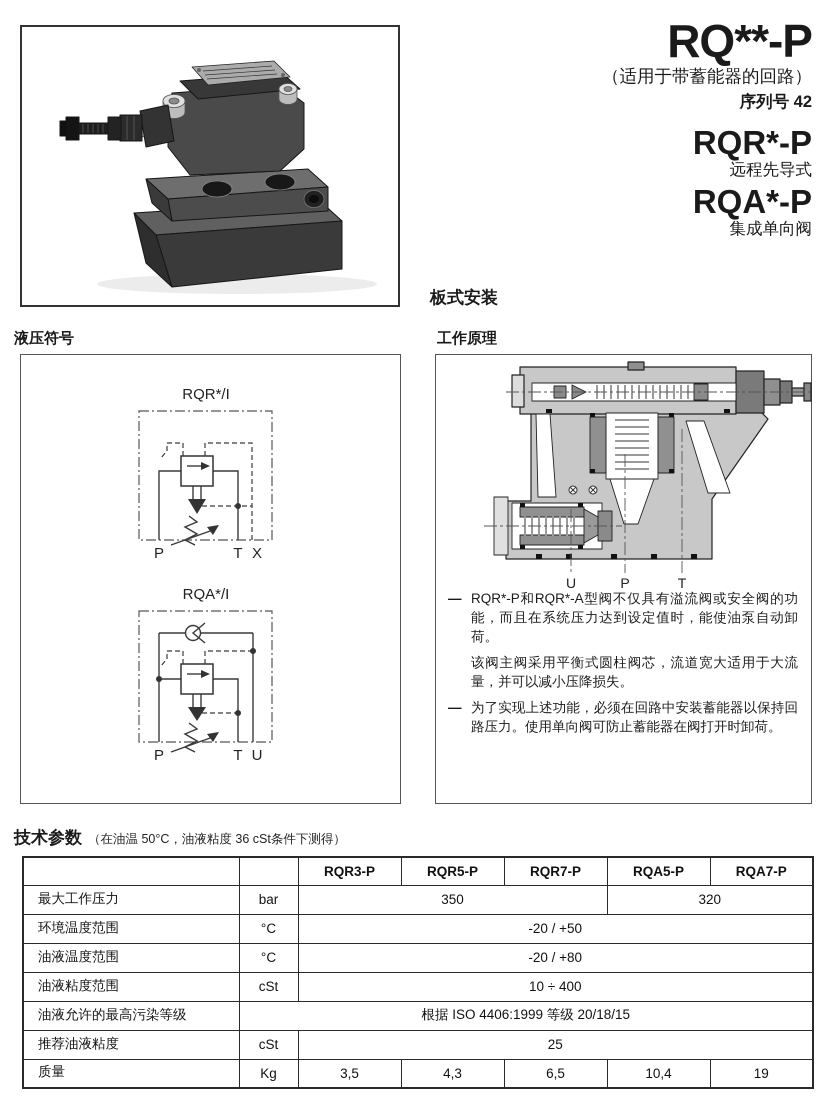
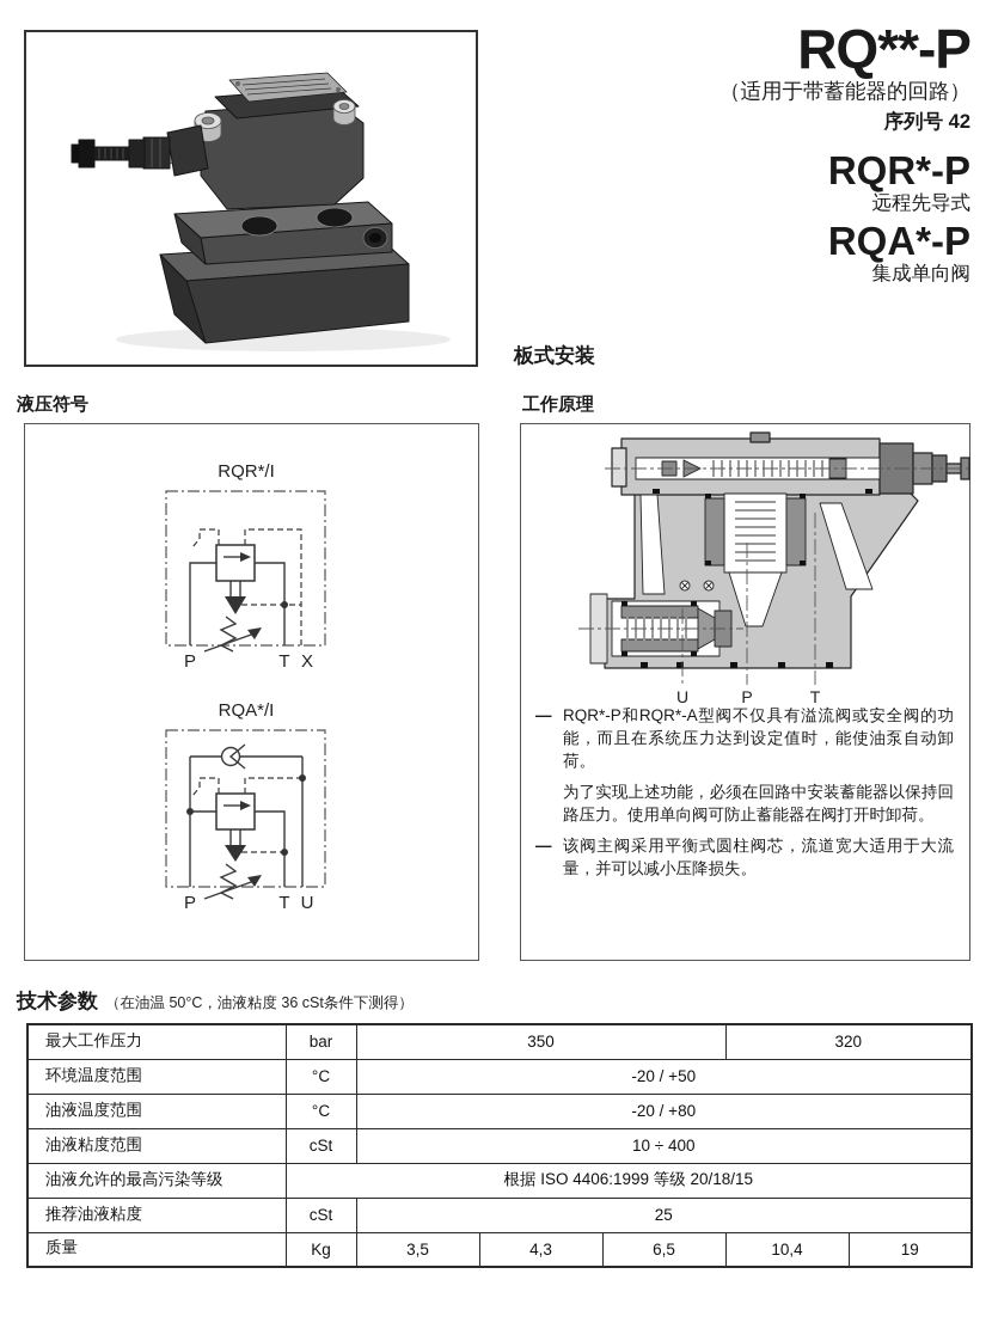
  RQ**-P
  （适用于带蓄能器的回路）
  序列号 42
  RQR*-P
  远程先导式
  RQA*-P
  集成单向阀
  板式安装
  液压符号
  工作原理
  RQR*/I
  P
  T
  X
  RQA*/I
  P
  T
  U
  U
  P
  T
  —
  RQR*-P和RQR*-A型阀不仅具有溢流阀或安全阀的功能，而且在系统压力达到设定值时，能使油泵自动卸荷。
- 该阀主阀采用平衡式圆柱阀芯，流道宽大适用于大流量，并可以减小压降损失。
+ 为了实现上述功能，必须在回路中安装蓄能器以保持回路压力。使用单向阀可防止蓄能器在阀打开时卸荷。
  —
- 为了实现上述功能，必须在回路中安装蓄能器以保持回路压力。使用单向阀可防止蓄能器在阀打开时卸荷。
+ 该阀主阀采用平衡式圆柱阀芯，流道宽大适用于大流量，并可以减小压降损失。
  技术参数 （在油温 50°C，油液粘度 36 cSt条件下测得）
- 		RQR3-P	RQR5-P	RQR7-P	RQA5-P	RQA7-P
  最大工作压力	bar	350	320
  环境温度范围	°C	-20 / +50
  油液温度范围	°C	-20 / +80
  油液粘度范围	cSt	10 ÷ 400
  油液允许的最高污染等级	根据 ISO 4406:1999 等级 20/18/15
  推荐油液粘度	cSt	25
  质量	Kg	3,5	4,3	6,5	10,4	19
